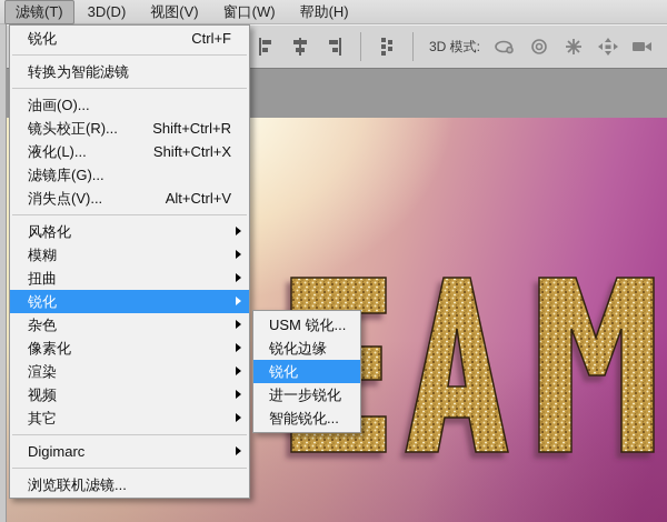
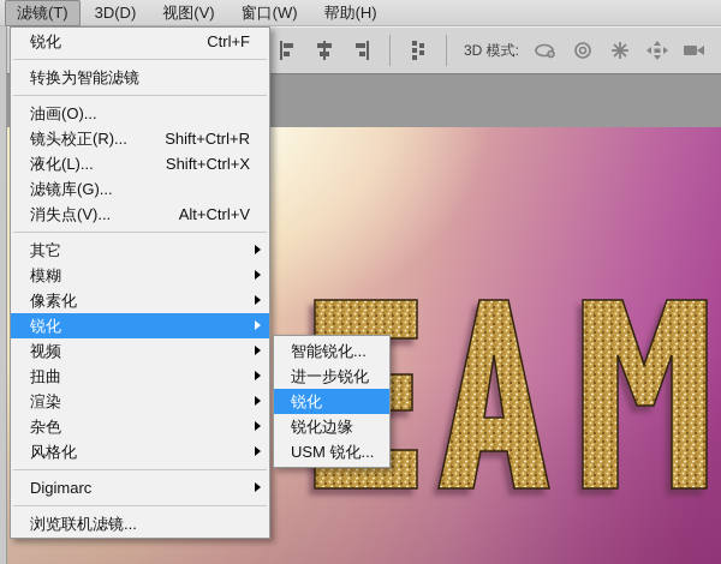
  滤镜(T)
  3D(D)
  视图(V)
  窗口(W)
  帮助(H)
  3D 模式:
  锐化
  Ctrl+F
  转换为智能滤镜
  油画(O)...
  镜头校正(R)...
  Shift+Ctrl+R
  液化(L)...
  Shift+Ctrl+X
  滤镜库(G)...
  消失点(V)...
  Alt+Ctrl+V
- 风格化
+ 其它
  模糊
- 扭曲
+ 像素化
  锐化
- 杂色
+ 视频
- 像素化
+ 扭曲
  渲染
- 视频
+ 杂色
- 其它
+ 风格化
  Digimarc
  浏览联机滤镜...
- USM 锐化...
+ 智能锐化...
- 锐化边缘
+ 进一步锐化
  锐化
- 进一步锐化
+ 锐化边缘
- 智能锐化...
+ USM 锐化...
